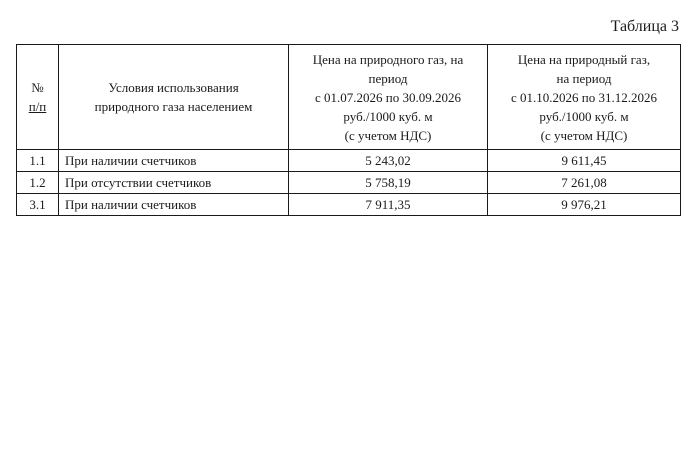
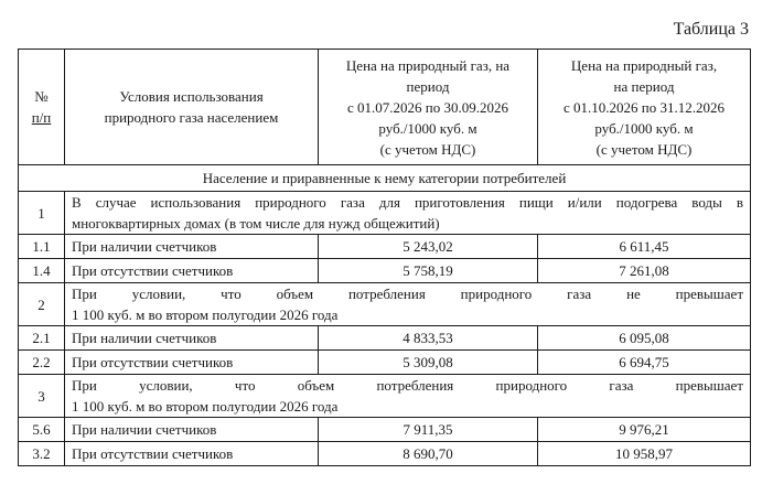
  Таблица 3
- № п/п	Условия использования природного газа населением	Цена на природного газ, на период с 01.07.2026 по 30.09.2026 руб./1000 куб. м (с учетом НДС)	Цена на природный газ, на период с 01.10.2026 по 31.12.2026 руб./1000 куб. м (с учетом НДС)
+ № п/п	Условия использования природного газа населением	Цена на природный газ, на период с 01.07.2026 по 30.09.2026 руб./1000 куб. м (с учетом НДС)	Цена на природный газ, на период с 01.10.2026 по 31.12.2026 руб./1000 куб. м (с учетом НДС)
+ Население и приравненные к нему категории потребителей
+ 1	В случае использования природного газа для приготовления пищи и/или подогрева воды в многоквартирных домах (в том числе для нужд общежитий)
- 1.1	При наличии счетчиков	5 243,02	9 611,45
+ 1.1	При наличии счетчиков	5 243,02	6 611,45
- 1.2	При отсутствии счетчиков	5 758,19	7 261,08
+ 1.4	При отсутствии счетчиков	5 758,19	7 261,08
+ 2	При условии, что объем потребления природного газа не превышает 1 100 куб. м во втором полугодии 2026 года
+ 2.1	При наличии счетчиков	4 833,53	6 095,08
+ 2.2	При отсутствии счетчиков	5 309,08	6 694,75
+ 3	При условии, что объем потребления природного газа превышает 1 100 куб. м во втором полугодии 2026 года
- 3.1	При наличии счетчиков	7 911,35	9 976,21
+ 5.6	При наличии счетчиков	7 911,35	9 976,21
+ 3.2	При отсутствии счетчиков	8 690,70	10 958,97
